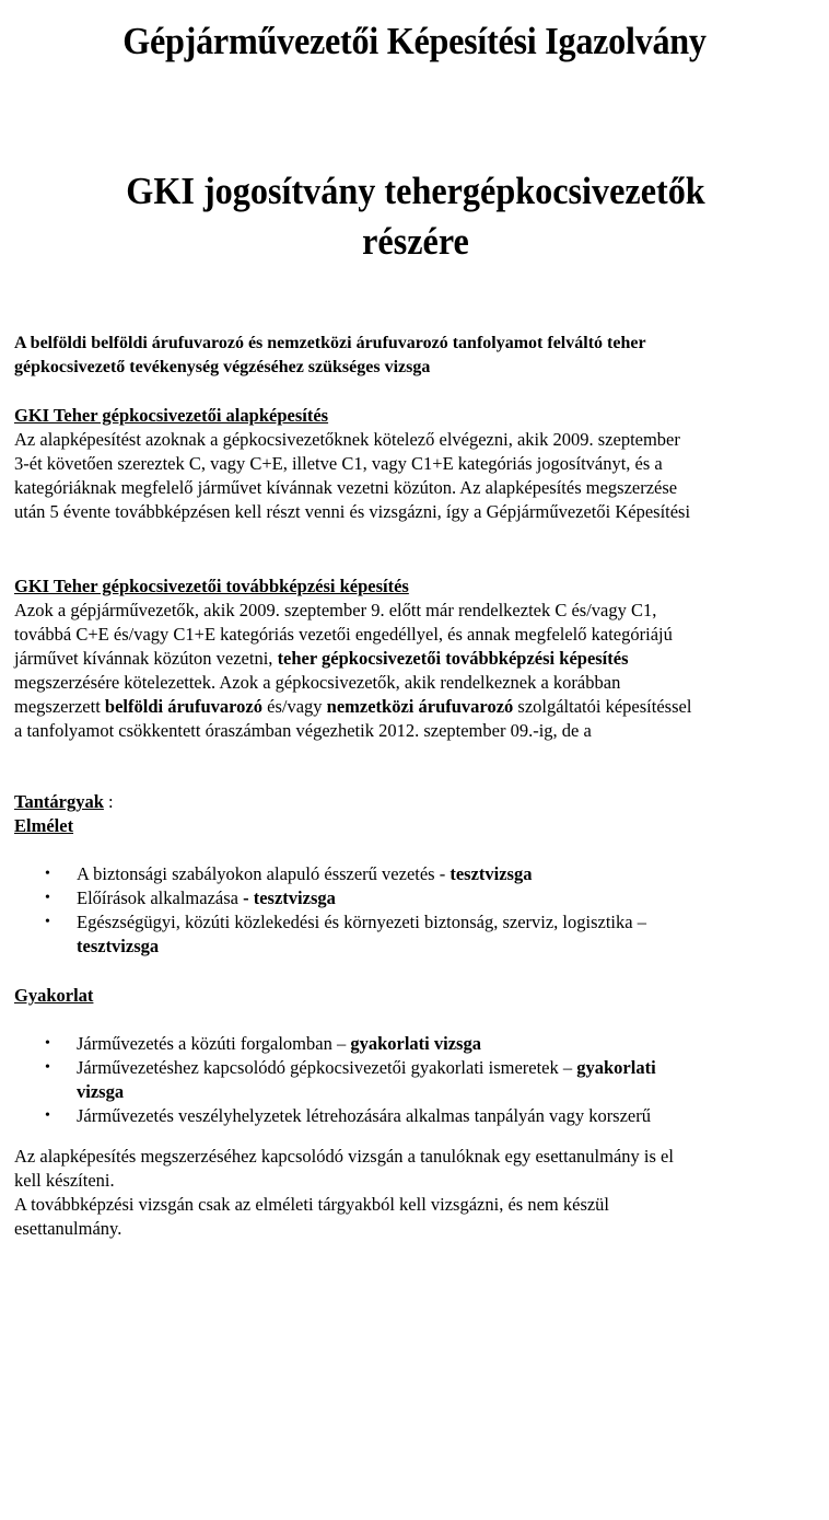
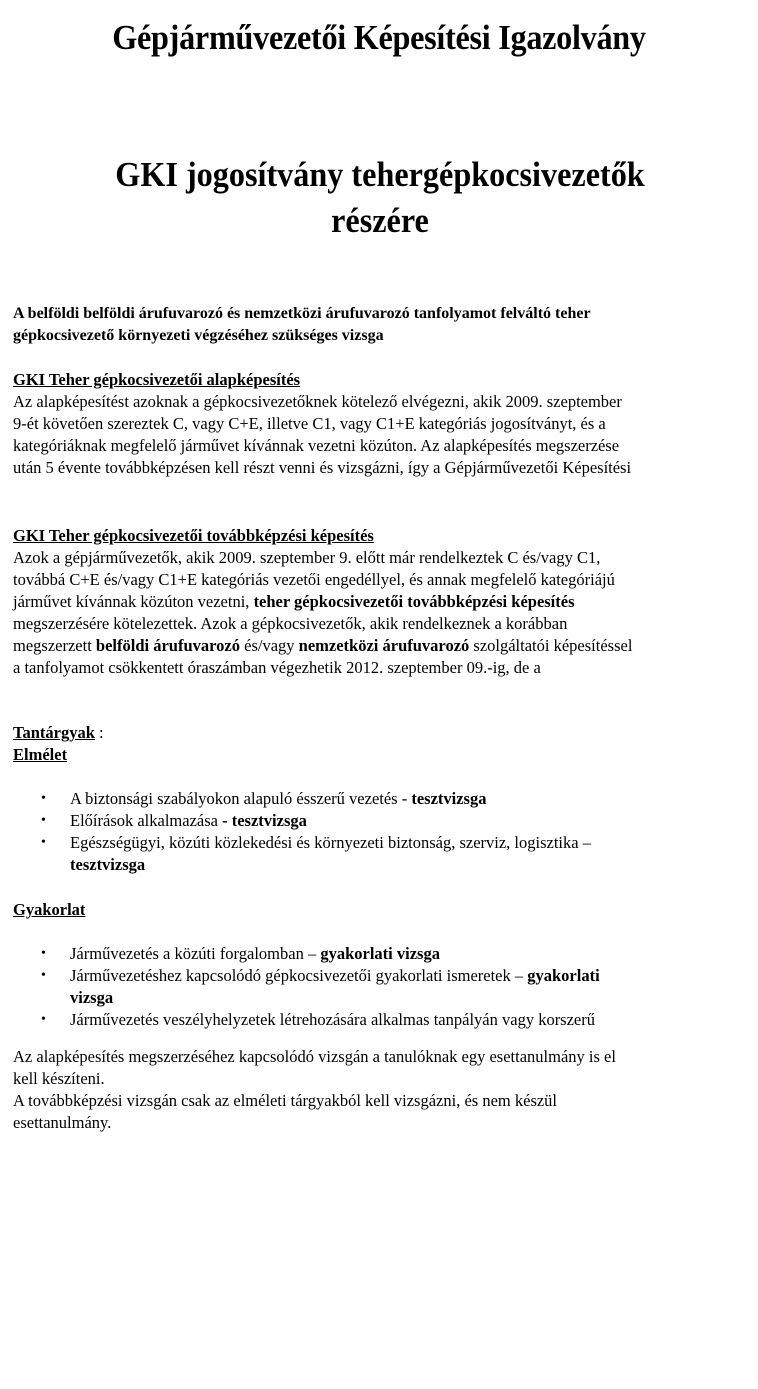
  Gépjárművezetői Képesítési Igazolvány
  GKI jogosítvány tehergépkocsivezetők
  részére
  A belföldi belföldi árufuvarozó és nemzetközi árufuvarozó tanfolyamot felváltó teher
- gépkocsivezető tevékenység végzéséhez szükséges vizsga
+ gépkocsivezető környezeti végzéséhez szükséges vizsga
  GKI Teher gépkocsivezetői alapképesítés
  Az alapképesítést azoknak a gépkocsivezetőknek kötelező elvégezni, akik 2009. szeptember
- 3-ét követően szereztek C, vagy C+E, illetve C1, vagy C1+E kategóriás jogosítványt, és a
+ 9-ét követően szereztek C, vagy C+E, illetve C1, vagy C1+E kategóriás jogosítványt, és a
  kategóriáknak megfelelő járművet kívánnak vezetni közúton. Az alapképesítés megszerzése
  után 5 évente továbbképzésen kell részt venni és vizsgázni, így a Gépjárművezetői Képesítési
  GKI Teher gépkocsivezetői továbbképzési képesítés
  Azok a gépjárművezetők, akik 2009. szeptember 9. előtt már rendelkeztek C és/vagy C1,
  továbbá C+E és/vagy C1+E kategóriás vezetői engedéllyel, és annak megfelelő kategóriájú
  járművet kívánnak közúton vezetni, teher gépkocsivezetői továbbképzési képesítés
  megszerzésére kötelezettek. Azok a gépkocsivezetők, akik rendelkeznek a korábban
  megszerzett belföldi árufuvarozó és/vagy nemzetközi árufuvarozó szolgáltatói képesítéssel
  a tanfolyamot csökkentett óraszámban végezhetik 2012. szeptember 09.-ig, de a
  Tantárgyak :
  Elmélet
  •
  A biztonsági szabályokon alapuló ésszerű vezetés - tesztvizsga
  •
  Előírások alkalmazása - tesztvizsga
  •
  Egészségügyi, közúti közlekedési és környezeti biztonság, szerviz, logisztika –
  tesztvizsga
  Gyakorlat
  •
  Járművezetés a közúti forgalomban – gyakorlati vizsga
  •
  Járművezetéshez kapcsolódó gépkocsivezetői gyakorlati ismeretek – gyakorlati
  vizsga
  •
  Járművezetés veszélyhelyzetek létrehozására alkalmas tanpályán vagy korszerű
  Az alapképesítés megszerzéséhez kapcsolódó vizsgán a tanulóknak egy esettanulmány is el
  kell készíteni.
  A továbbképzési vizsgán csak az elméleti tárgyakból kell vizsgázni, és nem készül
  esettanulmány.
